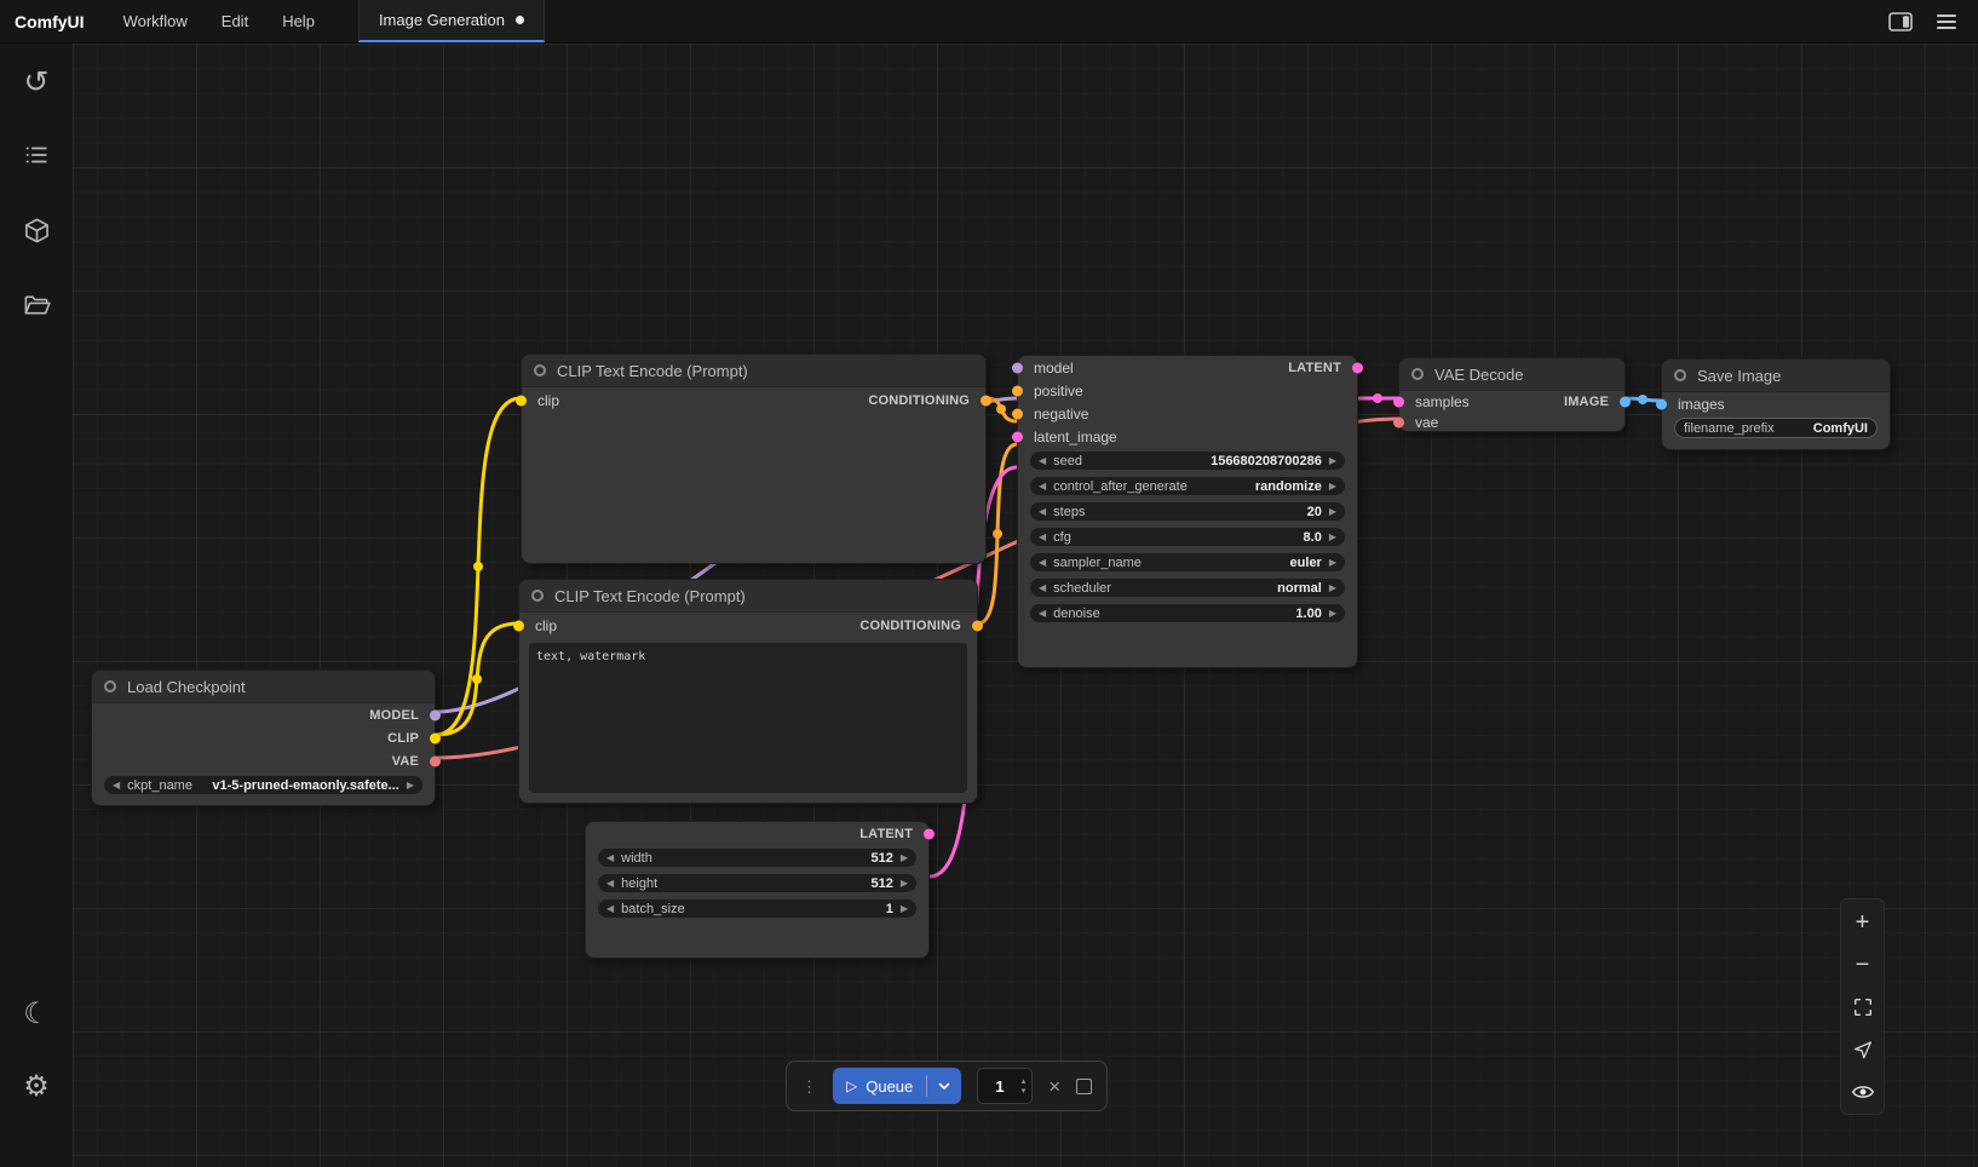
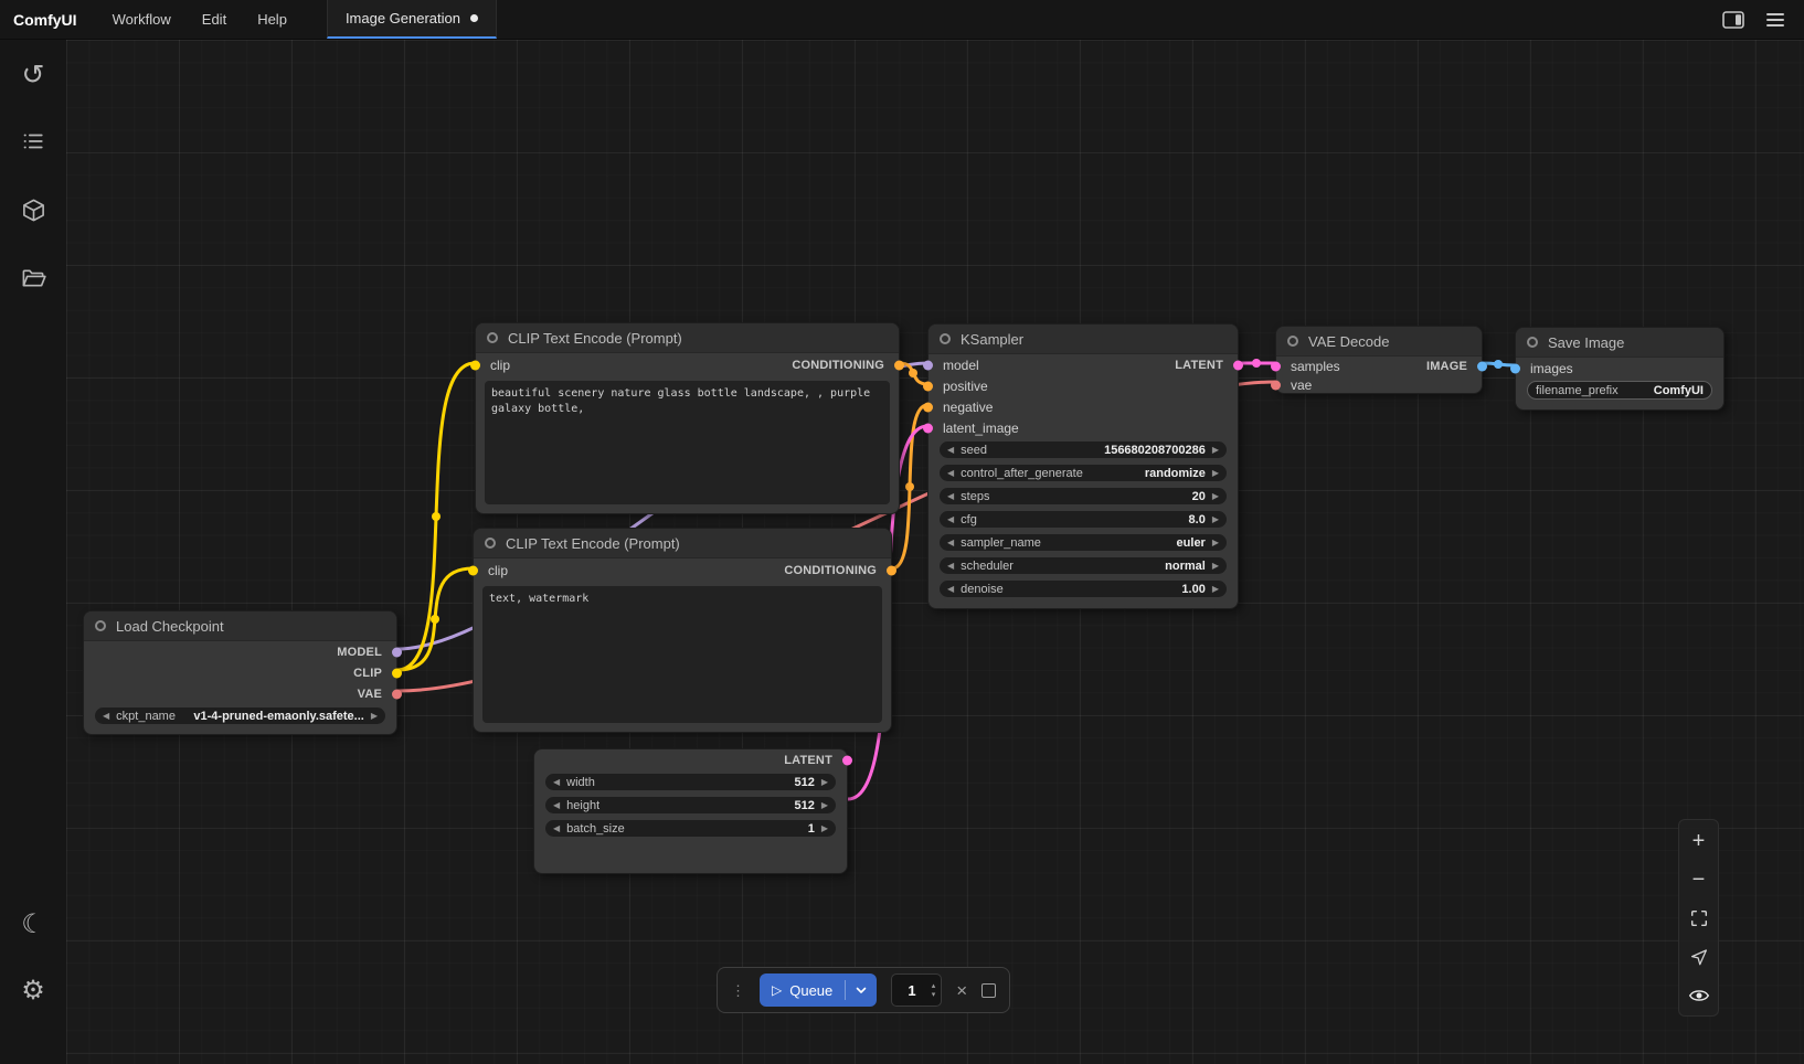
  Load Checkpoint
  MODEL
  CLIP
  VAE
  ◀
  ckpt_name
- v1-5-pruned-emaonly.safete...
+ v1-4-pruned-emaonly.safete...
  ▶
  CLIP Text Encode (Prompt)
  clip
  CONDITIONING
+ beautiful scenery nature glass bottle landscape, , purple galaxy bottle,
  CLIP Text Encode (Prompt)
  clip
  CONDITIONING
  text, watermark
  LATENT
  ◀
  width
  512
  ▶
  ◀
  height
  512
  ▶
  ◀
  batch_size
  1
  ▶
+ KSampler
  model
  LATENT
  positive
  negative
  latent_image
  ◀
  seed
  156680208700286
  ▶
  ◀
  control_after_generate
  randomize
  ▶
  ◀
  steps
  20
  ▶
  ◀
  cfg
  8.0
  ▶
  ◀
  sampler_name
  euler
  ▶
  ◀
  scheduler
  normal
  ▶
  ◀
  denoise
  1.00
  ▶
  VAE Decode
  samples
  IMAGE
  vae
  Save Image
  images
  filename_prefix
  ComfyUI
  ComfyUI
  Workflow
  Edit
  Help
  Image Generation
  ↺
  ☾
  ⚙
  ⋮
  ▷
  Queue
  1
  ×
  +
  −
